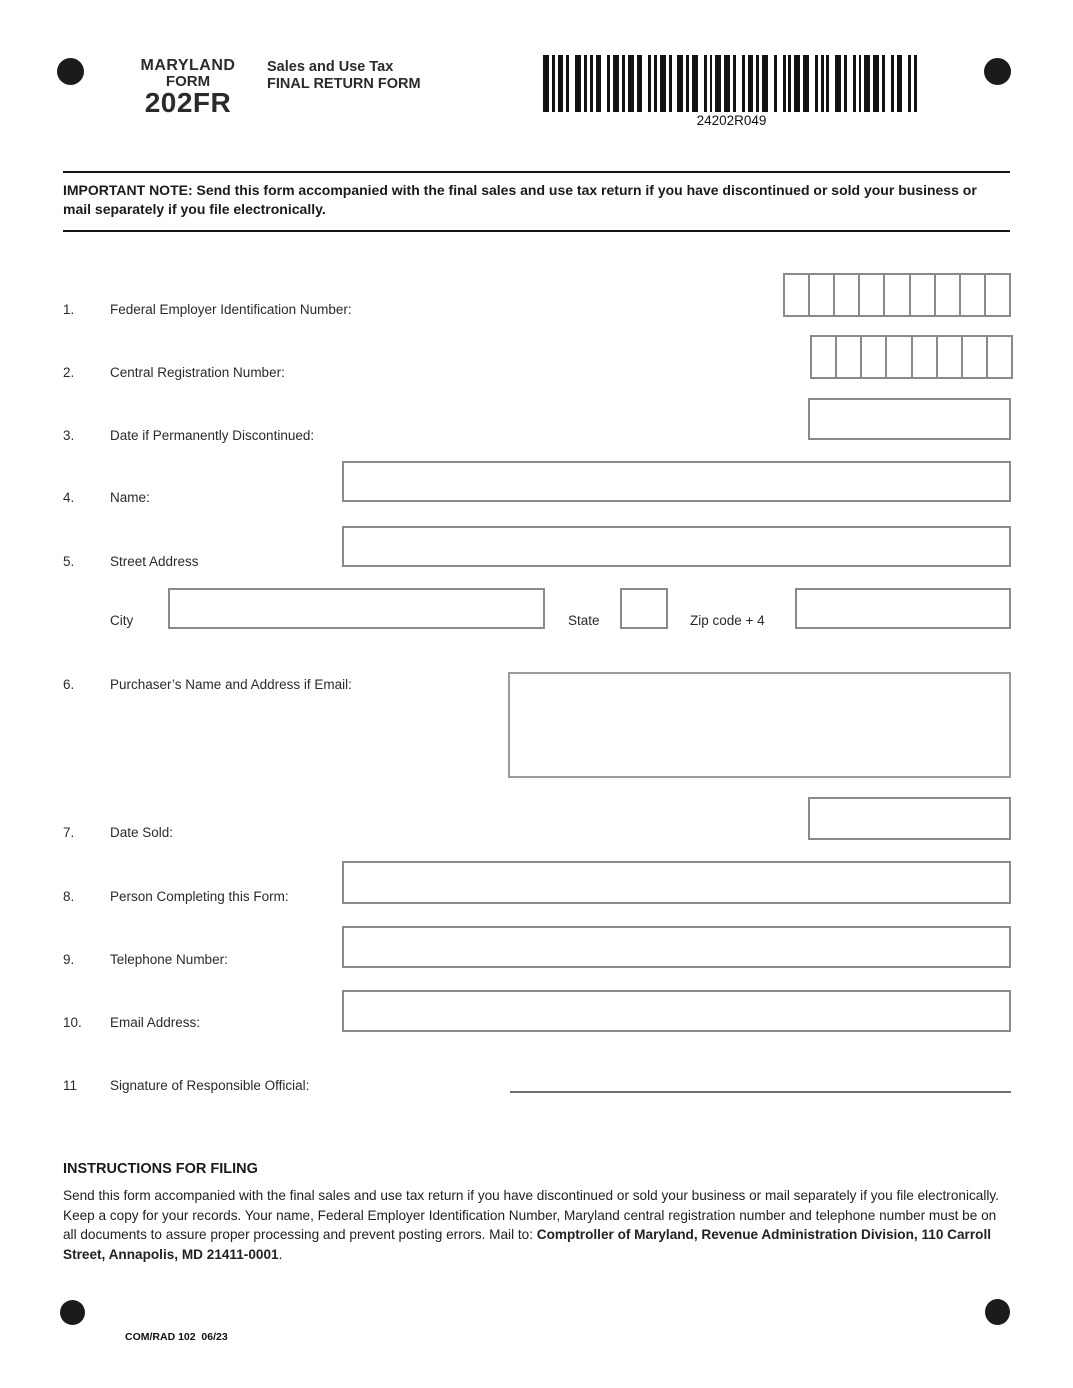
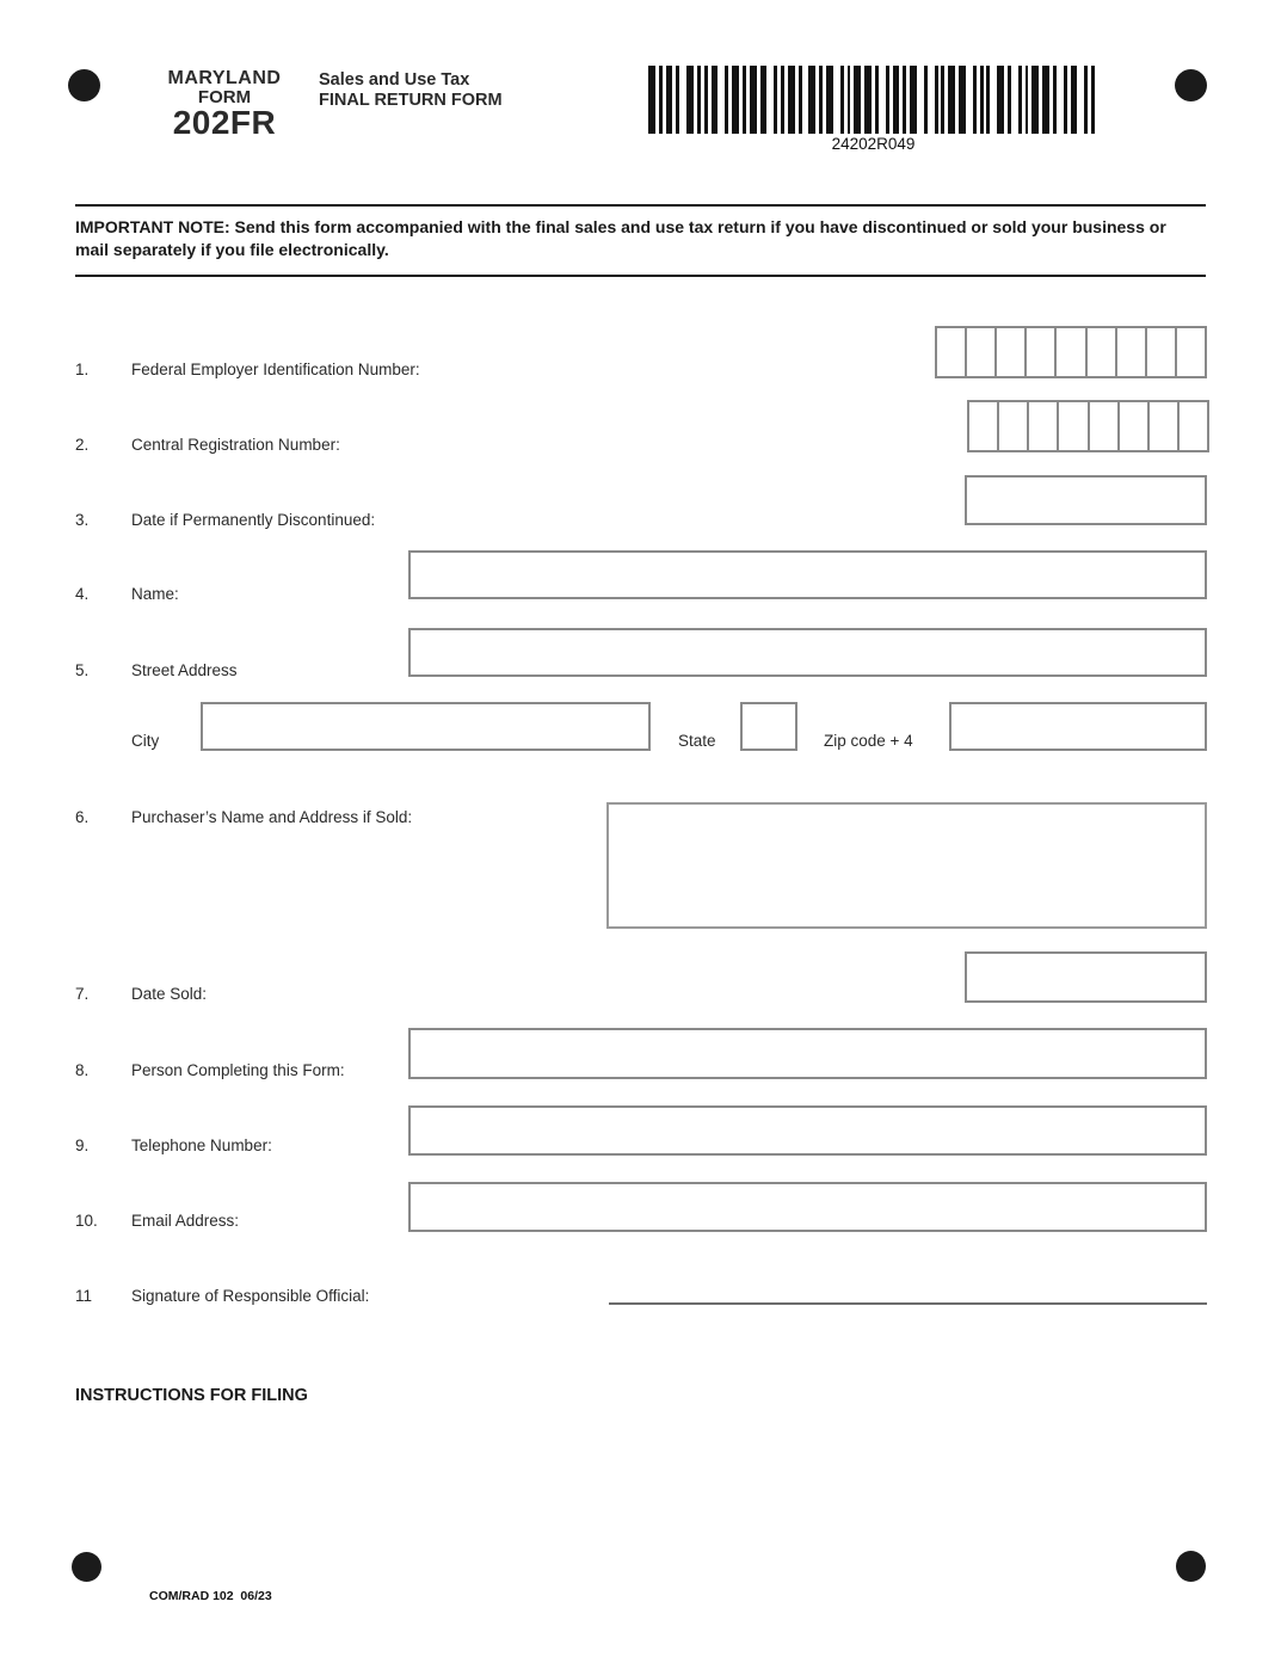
  MARYLAND
  FORM
  202FR
  Sales and Use Tax
  FINAL RETURN FORM
  24202R049
  IMPORTANT NOTE: Send this form accompanied with the final sales and use tax return if you have discontinued or sold your business or mail separately if you file electronically.
  1.
  Federal Employer Identification Number:
  2.
  Central Registration Number:
  3.
  Date if Permanently Discontinued:
  4.
  Name:
  5.
  Street Address
  City
  State
  Zip code + 4
  6.
- Purchaser’s Name and Address if Email:
+ Purchaser’s Name and Address if Sold:
  7.
  Date Sold:
  8.
  Person Completing this Form:
  9.
  Telephone Number:
  10.
  Email Address:
  11
  Signature of Responsible Official:
  INSTRUCTIONS FOR FILING
- Send this form accompanied with the final sales and use tax return if you have discontinued or sold your business or mail separately if you file electronically. Keep a copy for your records. Your name, Federal Employer Identification Number, Maryland central registration number and telephone number must be on all documents to assure proper processing and prevent posting errors. Mail to: Comptroller of Maryland, Revenue Administration Division, 110 Carroll Street, Annapolis, MD 21411-0001.
  COM/RAD 102 06/23
